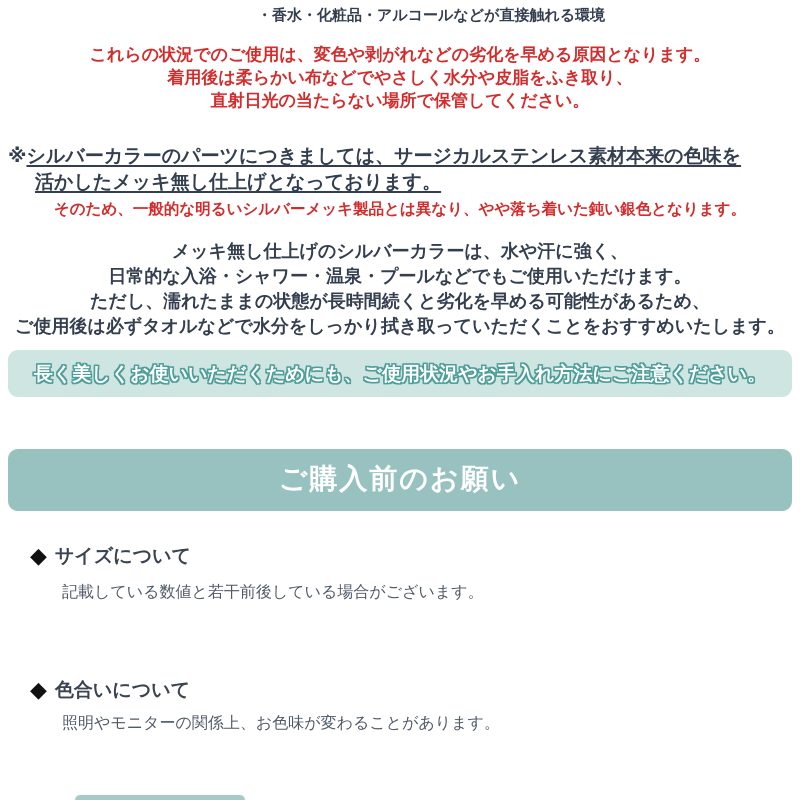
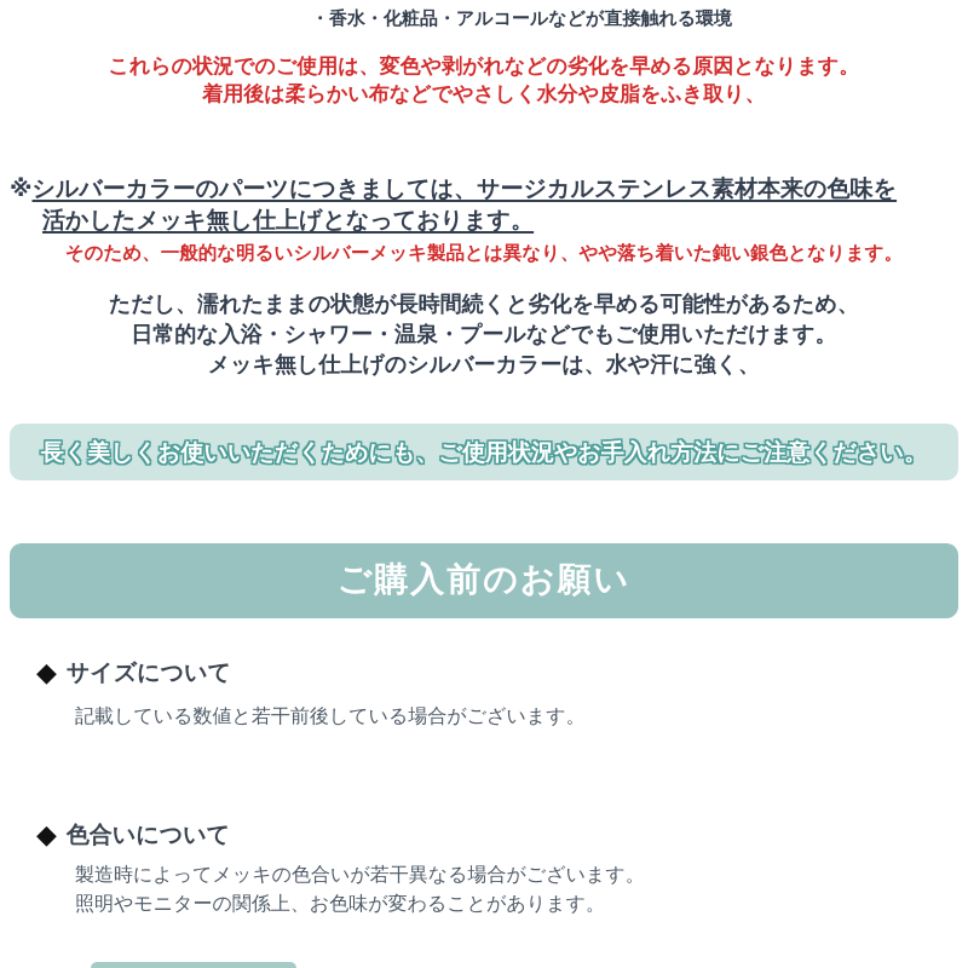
  ・香水・化粧品・アルコールなどが直接触れる環境
  これらの状況でのご使用は、変色や剥がれなどの劣化を早める原因となります。
  着用後は柔らかい布などでやさしく水分や皮脂をふき取り、
- 直射日光の当たらない場所で保管してください。
  ※シルバーカラーのパーツにつきましては、サージカルステンレス素材本来の色味を
  活かしたメッキ無し仕上げとなっております。
  そのため、一般的な明るいシルバーメッキ製品とは異なり、やや落ち着いた鈍い銀色となります。
- メッキ無し仕上げのシルバーカラーは、水や汗に強く、
+ ただし、濡れたままの状態が長時間続くと劣化を早める可能性があるため、
  日常的な入浴・シャワー・温泉・プールなどでもご使用いただけます。
- ただし、濡れたままの状態が長時間続くと劣化を早める可能性があるため、
+ メッキ無し仕上げのシルバーカラーは、水や汗に強く、
- ご使用後は必ずタオルなどで水分をしっかり拭き取っていただくことをおすすめいたします。
  長く美しくお使いいただくためにも、ご使用状況やお手入れ方法にご注意ください。
  ご購入前のお願い
  ◆
  サイズについて
  記載している数値と若干前後している場合がございます。
  ◆
  色合いについて
+ 製造時によってメッキの色合いが若干異なる場合がございます。
  照明やモニターの関係上、お色味が変わることがあります。
